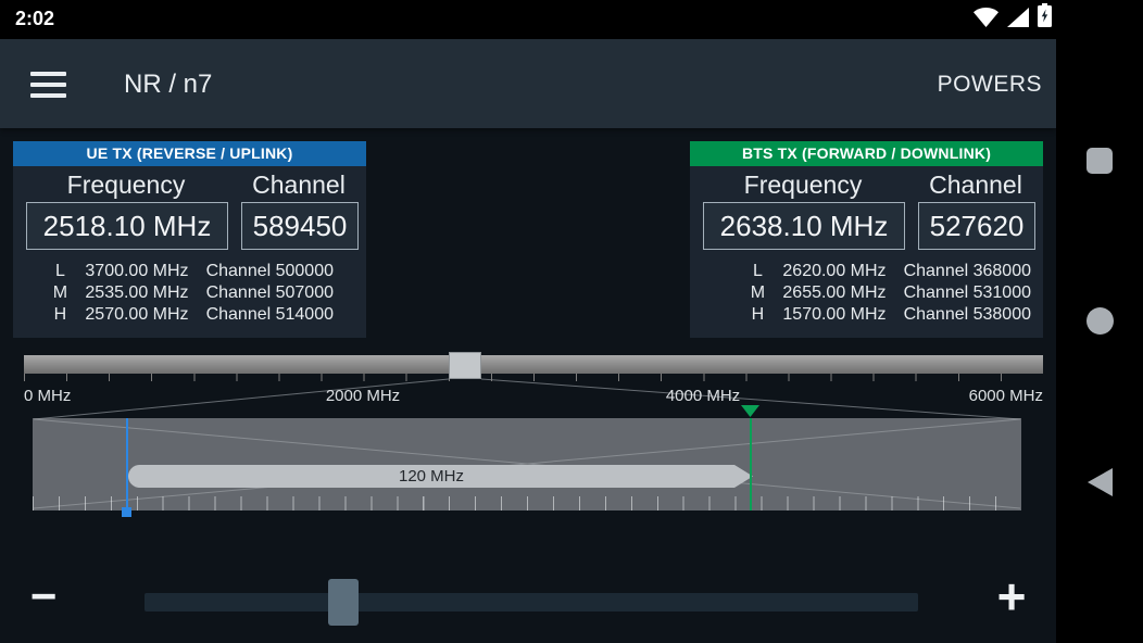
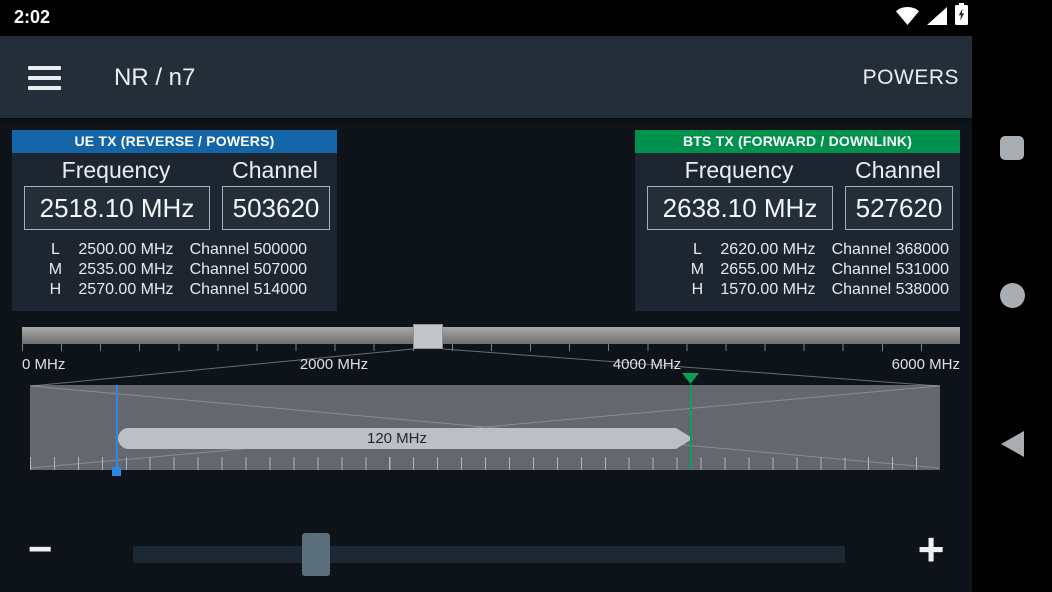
  2:02
  NR / n7
  POWERS
- UE TX (REVERSE / UPLINK)
+ UE TX (REVERSE / POWERS)
  Frequency
  Channel
  2518.10 MHz
- 589450
+ 503620
  L
- 3700.00 MHz
+ 2500.00 MHz
  Channel 500000
  M
  2535.00 MHz
  Channel 507000
  H
  2570.00 MHz
  Channel 514000
  BTS TX (FORWARD / DOWNLINK)
  Frequency
  Channel
  2638.10 MHz
  527620
  L
  2620.00 MHz
  Channel 368000
  M
  2655.00 MHz
  Channel 531000
  H
  1570.00 MHz
  Channel 538000
  0 MHz
  2000 MHz
  4000 MHz
  6000 MHz
  120 MHz
  −
  +
